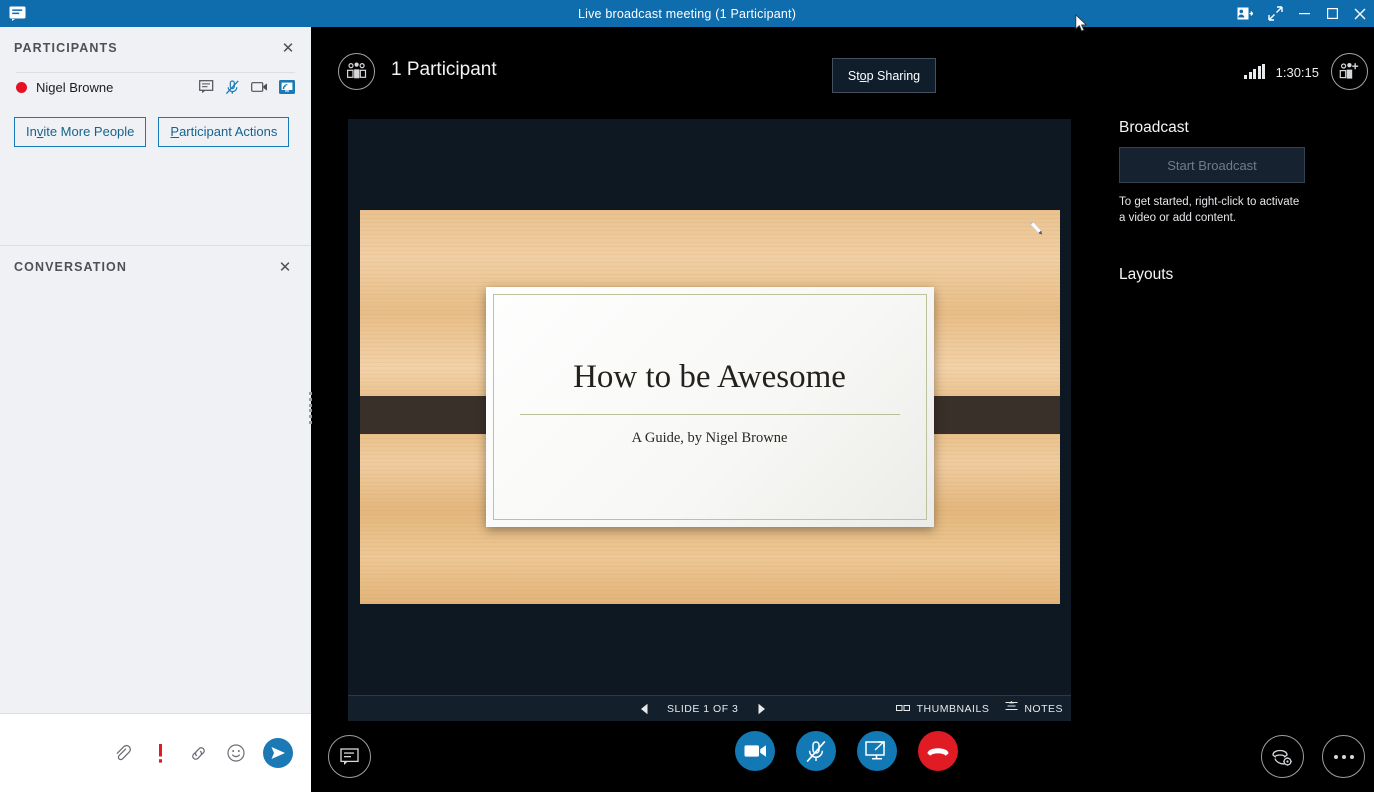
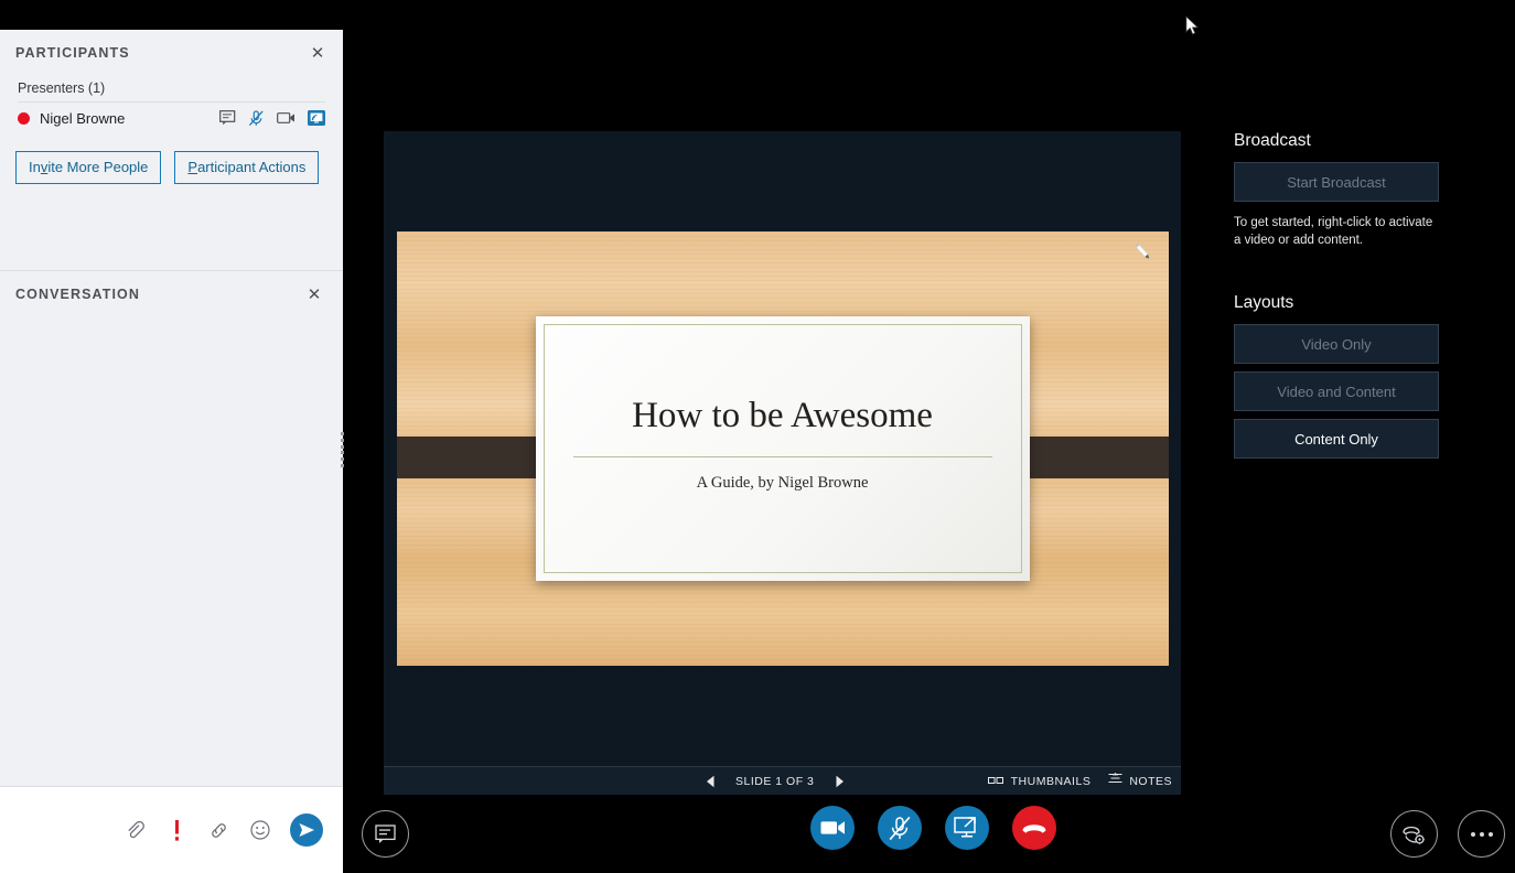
- Live broadcast meeting (1 Participant)
  PARTICIPANTS
  ✕
+ Presenters (1)
  Nigel Browne
  Invite More People
  Participant Actions
  CONVERSATION
  ✕
- 1 Participant
- Stop Sharing
- 1:30:15
  How to be Awesome
  A Guide, by Nigel Browne
  SLIDE 1 OF 3
  THUMBNAILS
  NOTES
  Broadcast
  Start Broadcast
  To get started, right-click to activate a video or add content.
  Layouts
+ Video Only
+ Video and Content
+ Content Only
